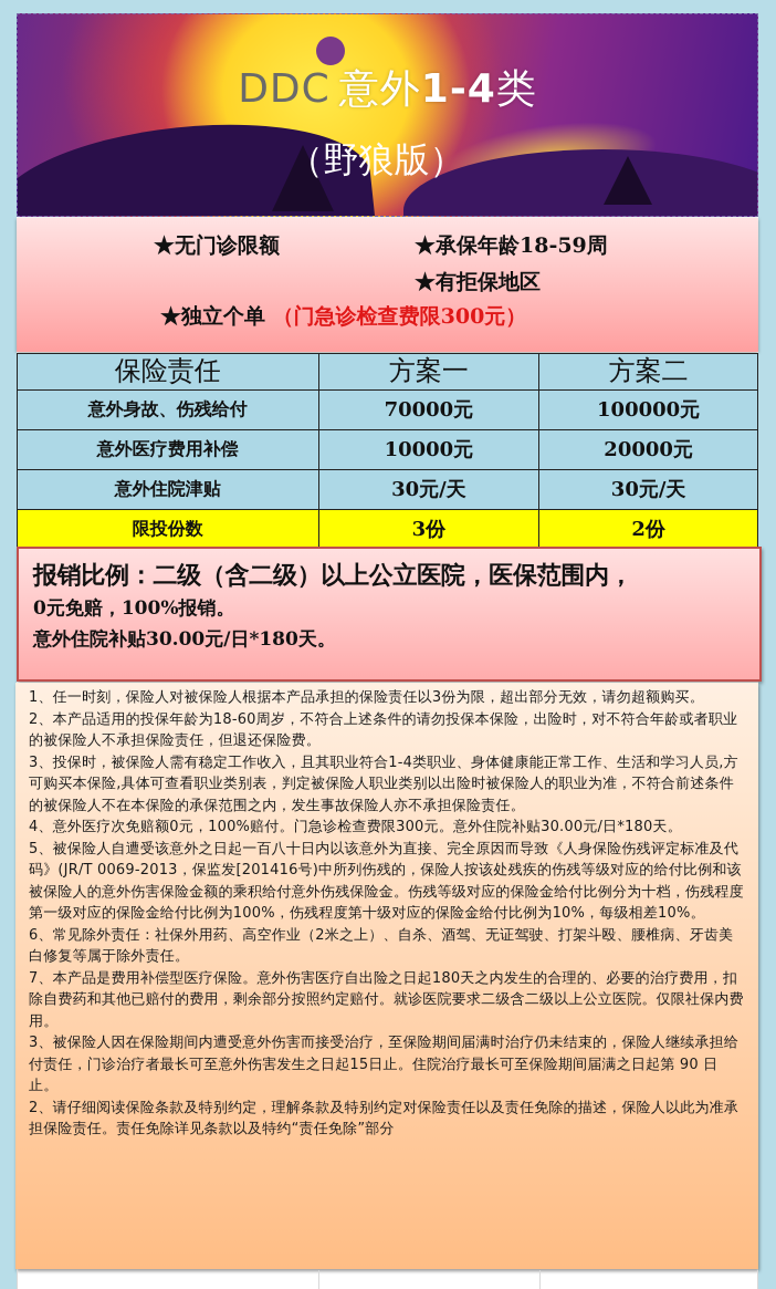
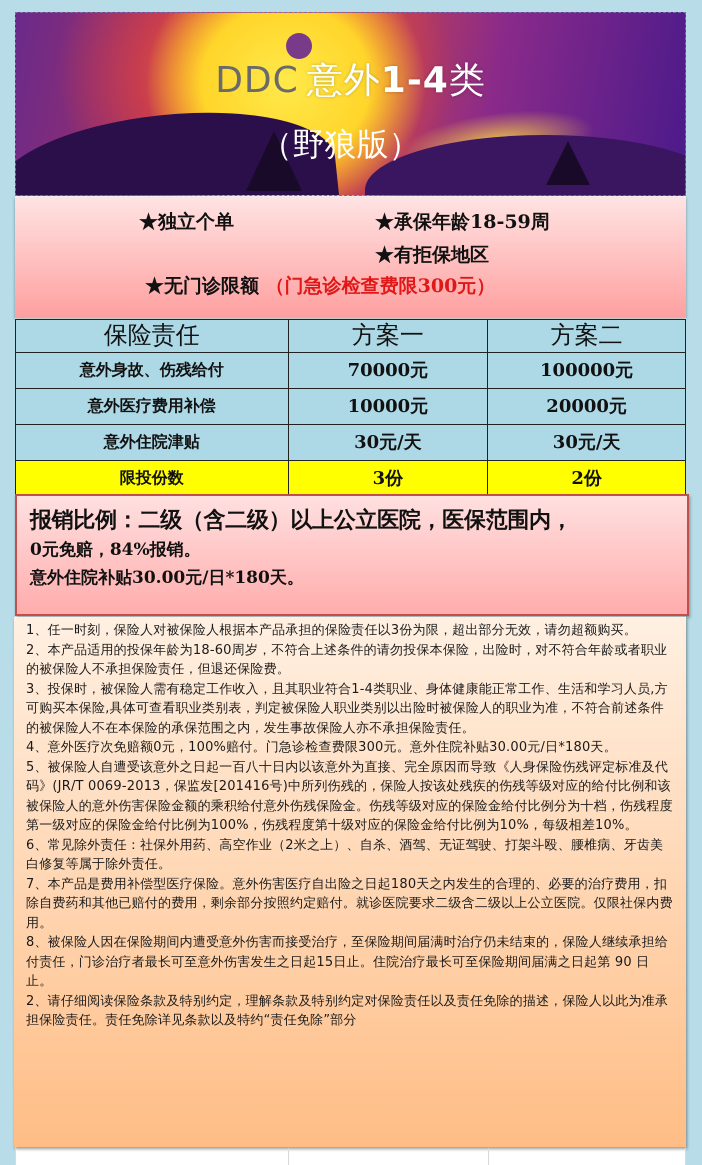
  DDC 意外1-4类
  （野狼版）
- ★无门诊限额
+ ★独立个单
  ★承保年龄18-59周
  ★有拒保地区
- ★独立个单 （门急诊检查费限300元）
+ ★无门诊限额 （门急诊检查费限300元）
  保险责任	方案一	方案二
  意外身故、伤残给付	70000元	100000元
  意外医疗费用补偿	10000元	20000元
  意外住院津贴	30元/天	30元/天
  限投份数	3份	2份
  报销比例：二级（含二级）以上公立医院，医保范围内，
- 0元免赔，100%报销。
+ 0元免赔，84%报销。
  意外住院补贴30.00元/日*180天。
  1、任一时刻，保险人对被保险人根据本产品承担的保险责任以3份为限，超出部分无效，请勿超额购买。
  2、本产品适用的投保年龄为18-60周岁，不符合上述条件的请勿投保本保险，出险时，对不符合年龄或者职业的被保险人不承担保险责任，但退还保险费。
  3、投保时，被保险人需有稳定工作收入，且其职业符合1-4类职业、身体健康能正常工作、生活和学习人员,方可购买本保险,具体可查看职业类别表，判定被保险人职业类别以出险时被保险人的职业为准，不符合前述条件的被保险人不在本保险的承保范围之内，发生事故保险人亦不承担保险责任。
  4、意外医疗次免赔额0元，100%赔付。门急诊检查费限300元。意外住院补贴30.00元/日*180天。
  5、被保险人自遭受该意外之日起一百八十日内以该意外为直接、完全原因而导致《人身保险伤残评定标准及代码》(JR/T 0069-2013，保监发[201416号)中所列伤残的，保险人按该处残疾的伤残等级对应的给付比例和该被保险人的意外伤害保险金额的乘积给付意外伤残保险金。伤残等级对应的保险金给付比例分为十档，伤残程度第一级对应的保险金给付比例为100%，伤残程度第十级对应的保险金给付比例为10%，每级相差10%。
  6、常见除外责任：社保外用药、高空作业（2米之上）、自杀、酒驾、无证驾驶、打架斗殴、腰椎病、牙齿美白修复等属于除外责任。
  7、本产品是费用补偿型医疗保险。意外伤害医疗自出险之日起180天之内发生的合理的、必要的治疗费用，扣除自费药和其他已赔付的费用，剩余部分按照约定赔付。就诊医院要求二级含二级以上公立医院。仅限社保内费用。
- 3、被保险人因在保险期间内遭受意外伤害而接受治疗，至保险期间届满时治疗仍未结束的，保险人继续承担给付责任，门诊治疗者最长可至意外伤害发生之日起15日止。住院治疗最长可至保险期间届满之日起第 90 日止。
+ 8、被保险人因在保险期间内遭受意外伤害而接受治疗，至保险期间届满时治疗仍未结束的，保险人继续承担给付责任，门诊治疗者最长可至意外伤害发生之日起15日止。住院治疗最长可至保险期间届满之日起第 90 日止。
  2、请仔细阅读保险条款及特别约定，理解条款及特别约定对保险责任以及责任免除的描述，保险人以此为准承担保险责任。责任免除详见条款以及特约“责任免除”部分
